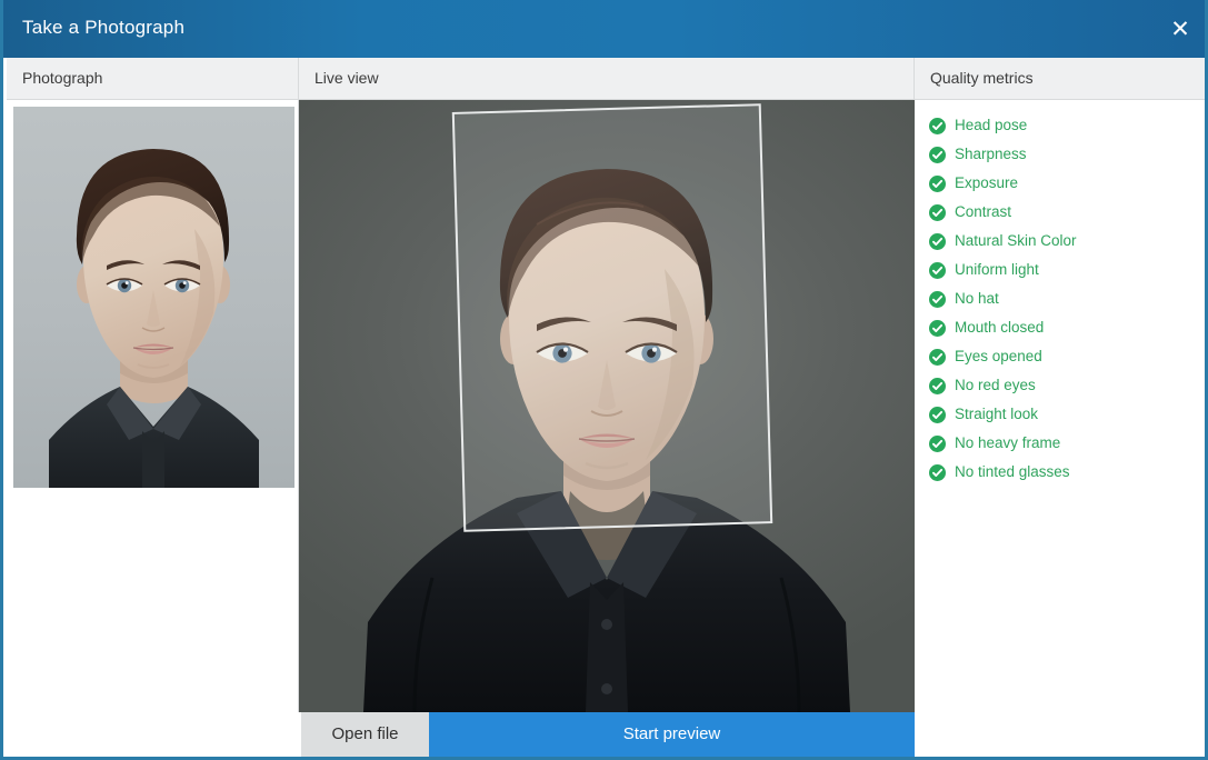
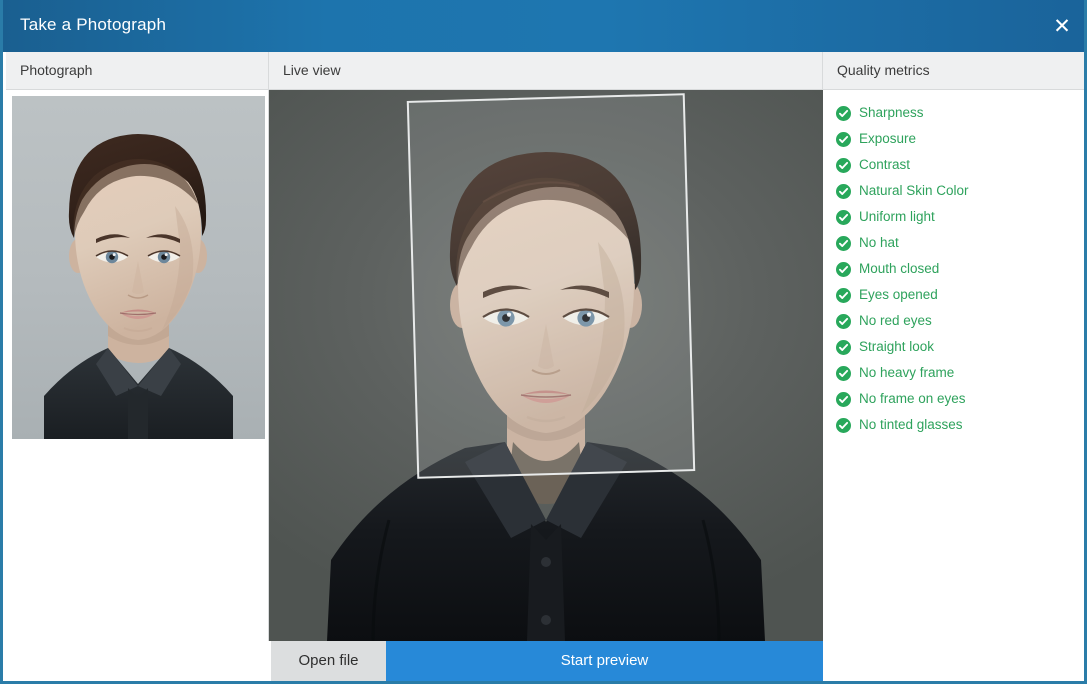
  Take a Photograph
  ✕
  Photograph
  Live view
  Quality metrics
- Head pose
  Sharpness
  Exposure
  Contrast
  Natural Skin Color
  Uniform light
  No hat
  Mouth closed
  Eyes opened
  No red eyes
  Straight look
  No heavy frame
+ No frame on eyes
  No tinted glasses
  Open file
  Start preview
